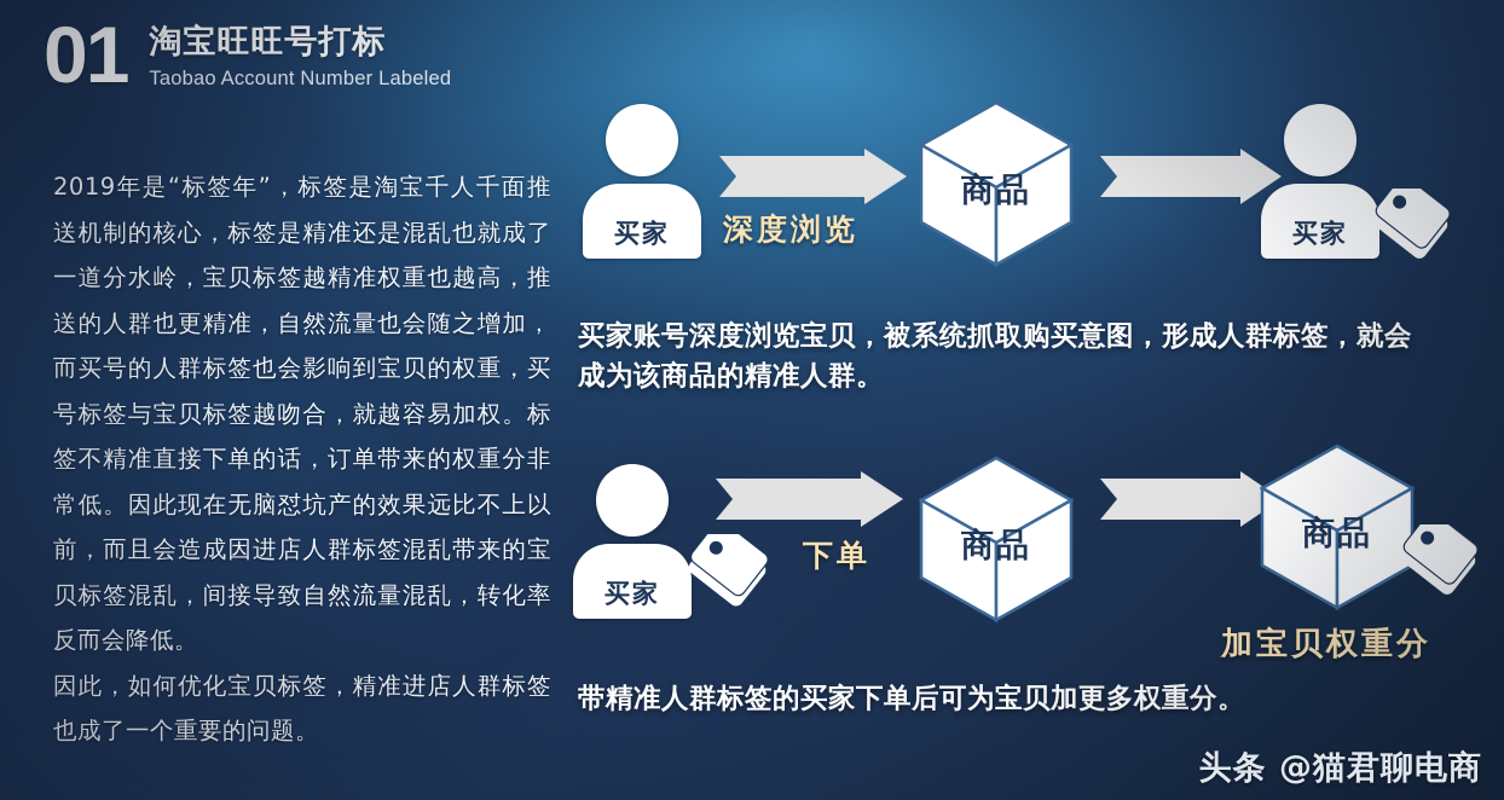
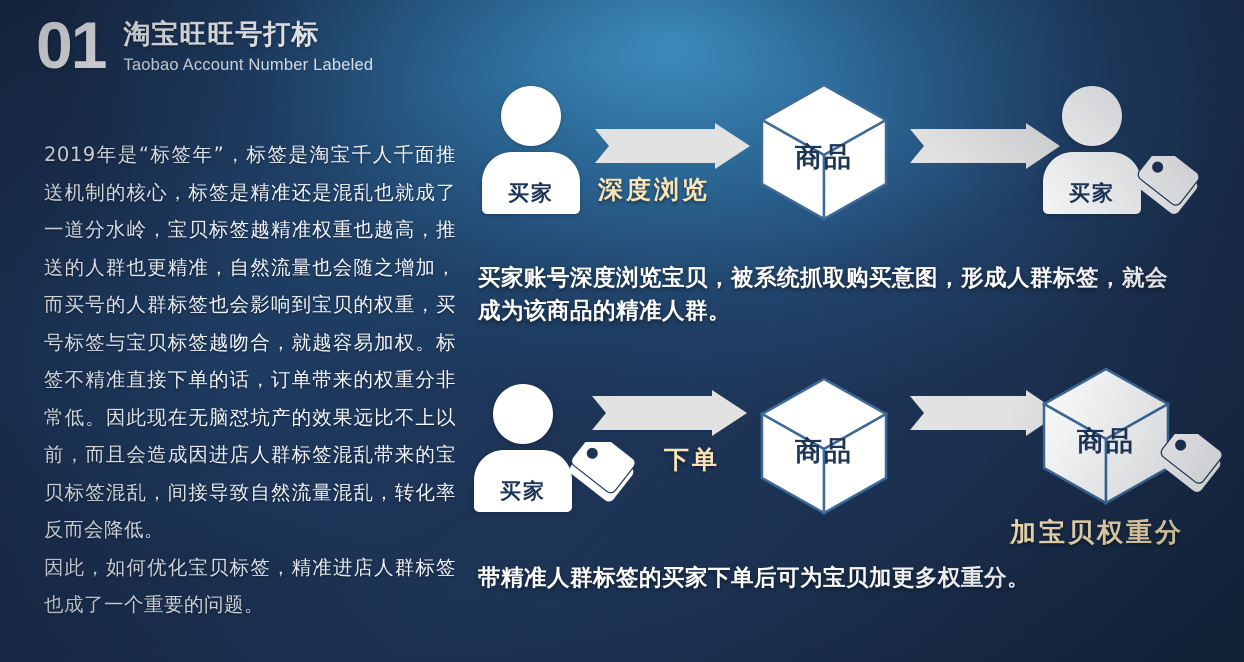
- 头条 @猫君聊电商
